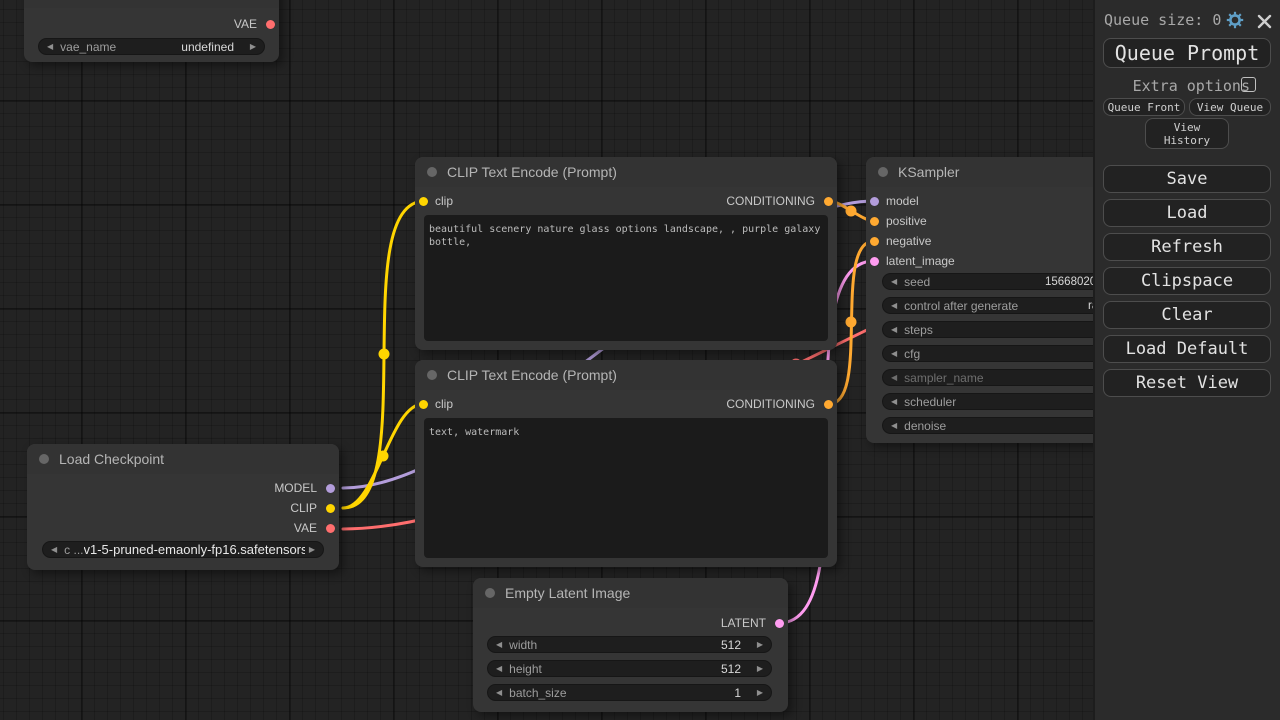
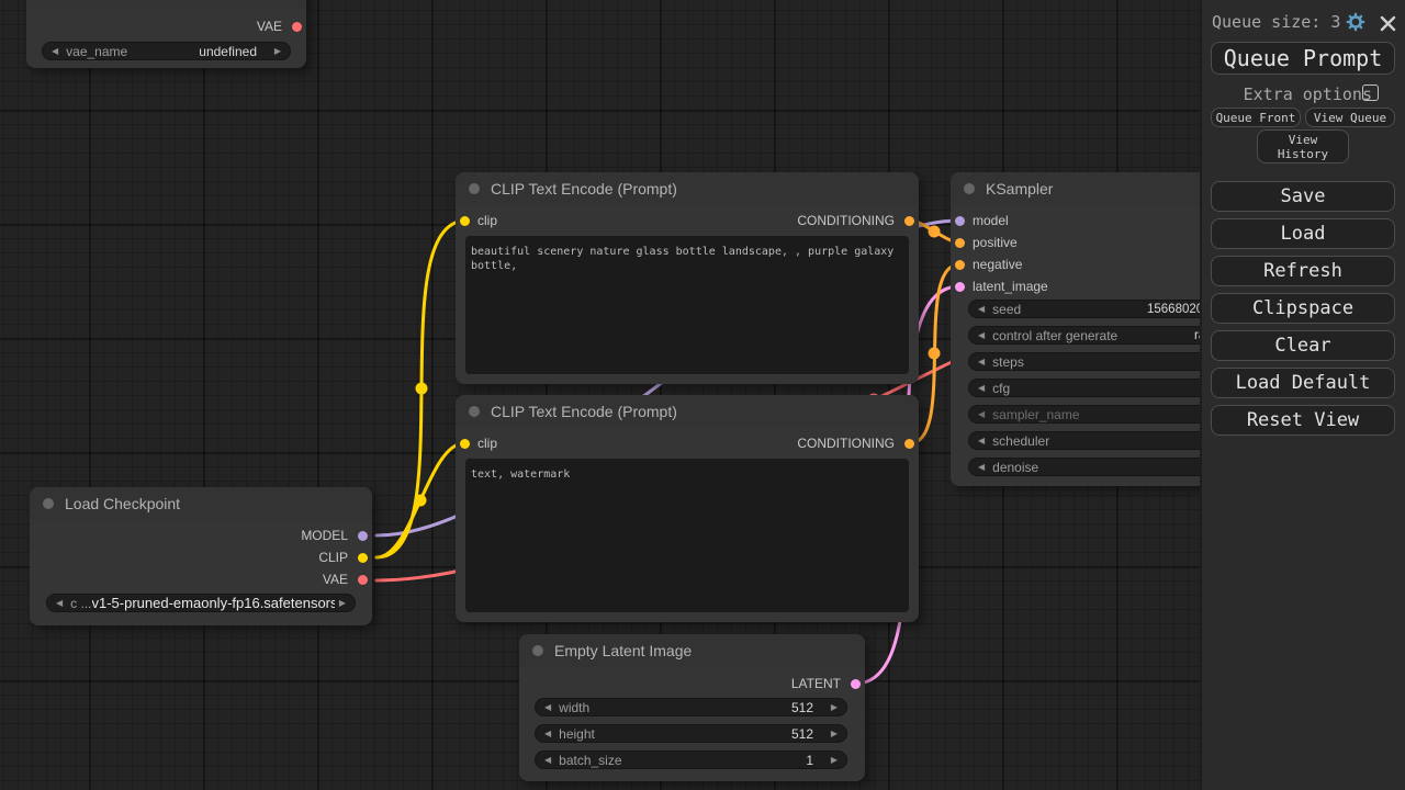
  VAE
  ◀
  vae_name
  undefined
  ▶
  Load Checkpoint
  MODEL
  CLIP
  VAE
  ◀
  c ...
  v1-5-pruned-emaonly-fp16.safetensors
  ▶
  CLIP Text Encode (Prompt)
  clip
  CONDITIONING
- beautiful scenery nature glass options landscape, , purple galaxy bottle,
+ beautiful scenery nature glass bottle landscape, , purple galaxy bottle,
  CLIP Text Encode (Prompt)
  clip
  CONDITIONING
  text, watermark
  Empty Latent Image
  LATENT
  ◀
  width
  512
  ▶
  ◀
  height
  512
  ▶
  ◀
  batch_size
  1
  ▶
  KSampler
  model
  positive
  negative
  latent_image
  ◀
  seed
  ◀
  control after generate
  ◀
  steps
  ◀
  cfg
  ◀
  sampler_name
  ◀
  scheduler
  ◀
  denoise
- Queue size: 0
+ Queue size: 3
  Queue Prompt
  Extra options
  Queue Front
  View Queue
  View
  History
  Save
  Load
  Refresh
  Clipspace
  Clear
  Load Default
  Reset View
